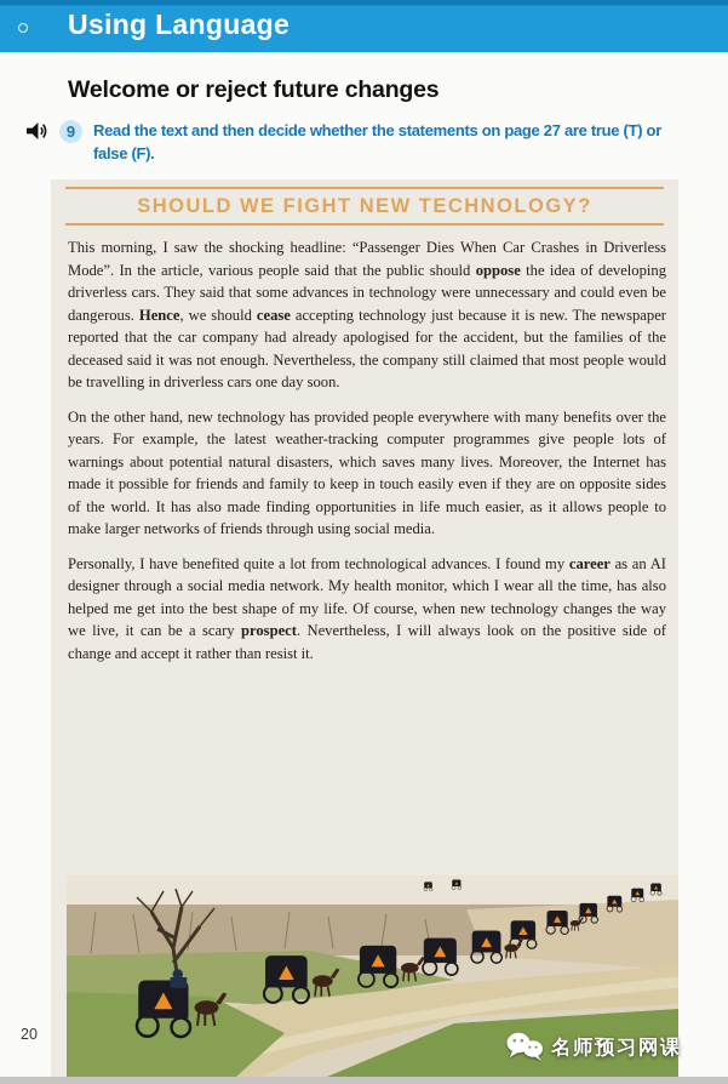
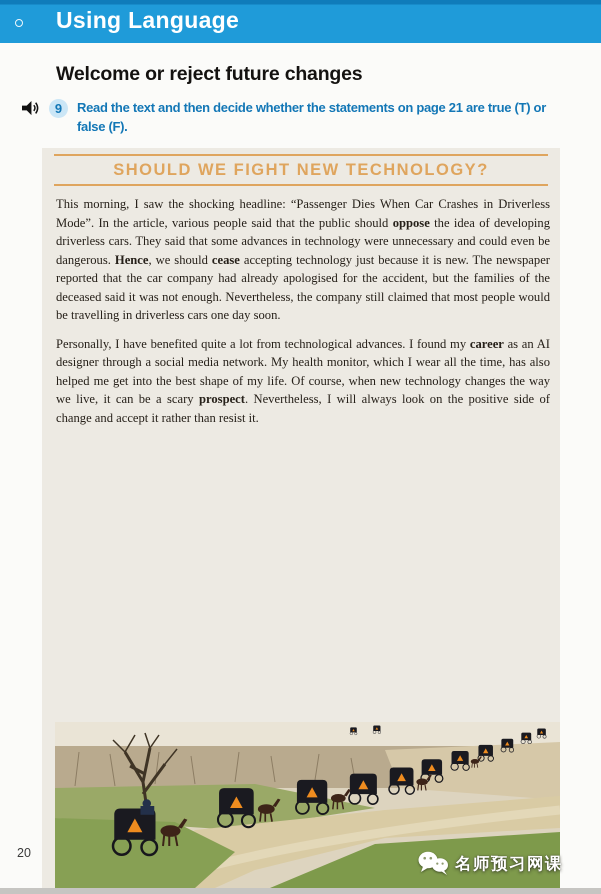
  Using Language
  Welcome or reject future changes
  9
- Read the text and then decide whether the statements on page 27 are true (T) or false (F).
+ Read the text and then decide whether the statements on page 21 are true (T) or false (F).
  SHOULD WE FIGHT NEW TECHNOLOGY?
  This morning, I saw the shocking headline: “Passenger Dies When Car Crashes in Driverless Mode”. In the article, various people said that the public should oppose the idea of developing driverless cars. They said that some advances in technology were unnecessary and could even be dangerous. Hence, we should cease accepting technology just because it is new. The newspaper reported that the car company had already apologised for the accident, but the families of the deceased said it was not enough. Nevertheless, the company still claimed that most people would be travelling in driverless cars one day soon.
- On the other hand, new technology has provided people everywhere with many benefits over the years. For example, the latest weather-tracking computer programmes give people lots of warnings about potential natural disasters, which saves many lives. Moreover, the Internet has made it possible for friends and family to keep in touch easily even if they are on opposite sides of the world. It has also made finding opportunities in life much easier, as it allows people to make larger networks of friends through using social media.
  Personally, I have benefited quite a lot from technological advances. I found my career as an AI designer through a social media network. My health monitor, which I wear all the time, has also helped me get into the best shape of my life. Of course, when new technology changes the way we live, it can be a scary prospect. Nevertheless, I will always look on the positive side of change and accept it rather than resist it.
  20
  名师预习网课
